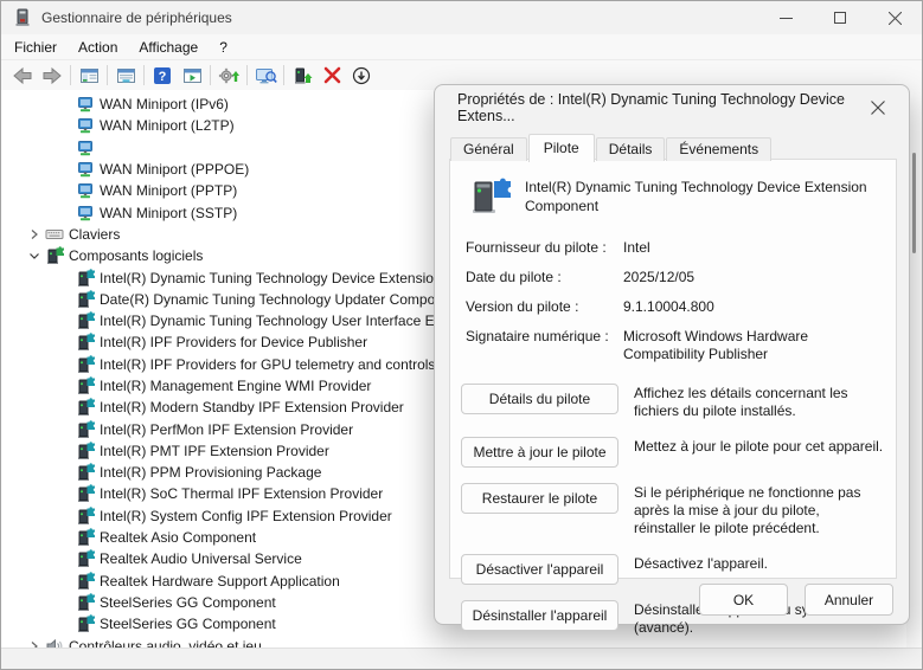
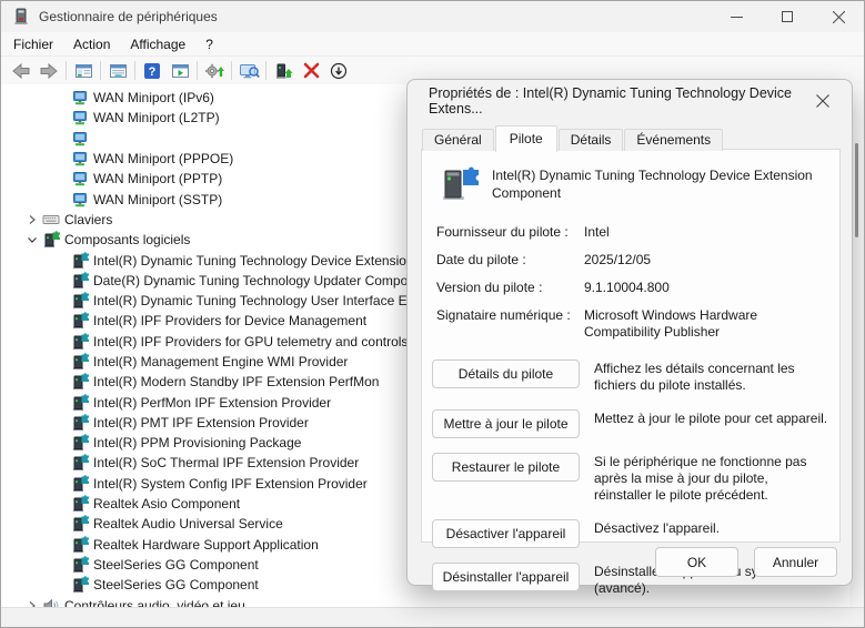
  Gestionnaire de périphériques
  Fichier
  Action
  Affichage
  ?
  ?
  WAN Miniport (IPv6)
  WAN Miniport (L2TP)
  WAN Miniport (PPPOE)
  WAN Miniport (PPTP)
  WAN Miniport (SSTP)
  Claviers
  Composants logiciels
  Intel(R) Dynamic Tuning Technology Device Extensio
  Date(R) Dynamic Tuning Technology Updater Compo
  Intel(R) Dynamic Tuning Technology User Interface E
- Intel(R) IPF Providers for Device Publisher
+ Intel(R) IPF Providers for Device Management
  Intel(R) IPF Providers for GPU telemetry and controls
  Intel(R) Management Engine WMI Provider
- Intel(R) Modern Standby IPF Extension Provider
+ Intel(R) Modern Standby IPF Extension PerfMon
  Intel(R) PerfMon IPF Extension Provider
  Intel(R) PMT IPF Extension Provider
  Intel(R) PPM Provisioning Package
  Intel(R) SoC Thermal IPF Extension Provider
  Intel(R) System Config IPF Extension Provider
  Realtek Asio Component
  Realtek Audio Universal Service
  Realtek Hardware Support Application
  SteelSeries GG Component
  SteelSeries GG Component
  Contrôleurs audio, vidéo et jeu
  Propriétés de : Intel(R) Dynamic Tuning Technology Device Extens...
  Général
  Pilote
  Détails
  Événements
  Intel(R) Dynamic Tuning Technology Device Extension Component
  Fournisseur du pilote :
  Intel
  Date du pilote :
  2025/12/05
  Version du pilote :
  9.1.10004.800
  Signataire numérique :
  Microsoft Windows Hardware Compatibility Publisher
  Détails du pilote
  Affichez les détails concernant les fichiers du pilote installés.
  Mettre à jour le pilote
  Mettez à jour le pilote pour cet appareil.
  Restaurer le pilote
  Si le périphérique ne fonctionne pas après la mise à jour du pilote, réinstaller le pilote précédent.
  Désactiver l'appareil
  Désactivez l'appareil.
  Désinstaller l'appareil
  OK
  Annuler
